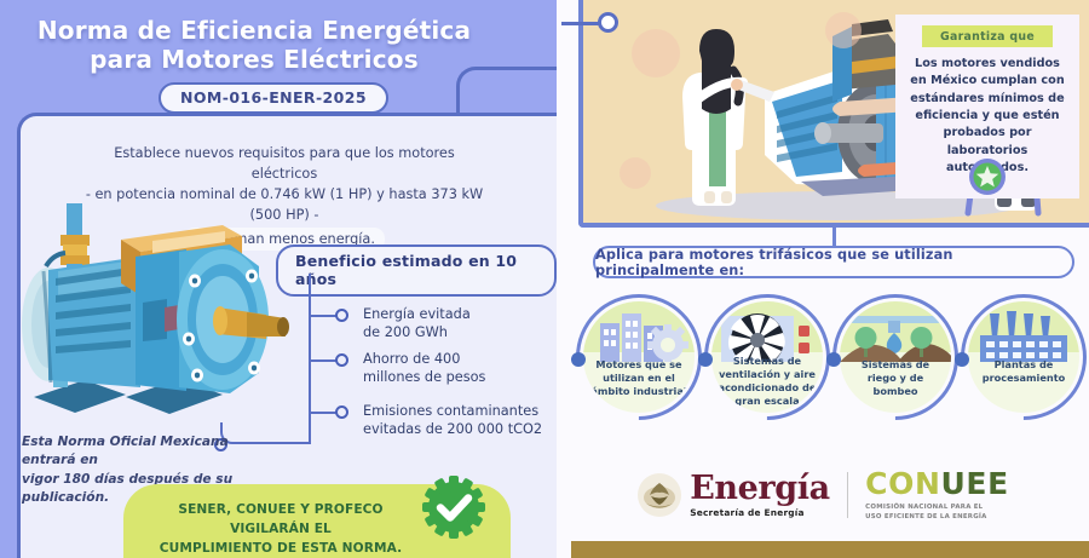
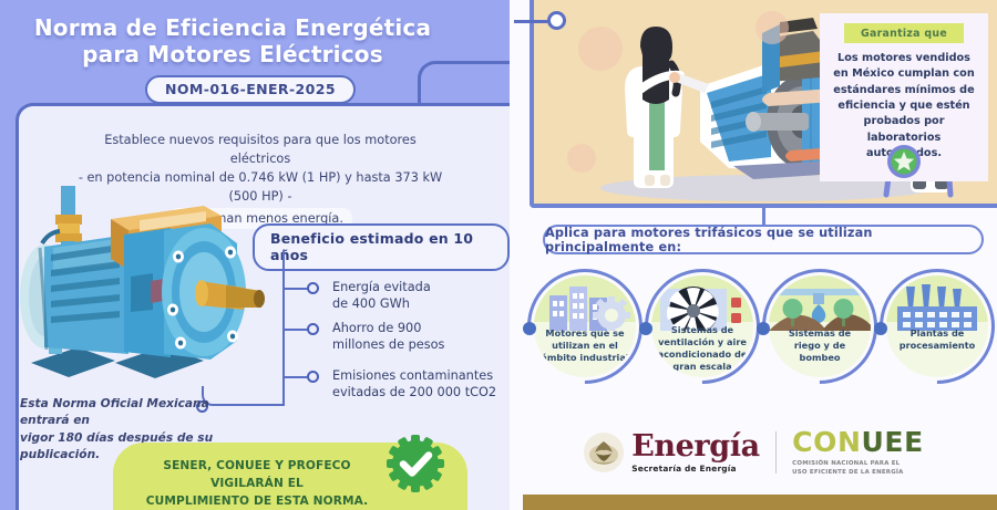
  Norma de Eficiencia Energética
  para Motores Eléctricos
  NOM-016-ENER-2025
  Establece nuevos requisitos para que los motores eléctricos
  - en potencia nominal de 0.746 kW (1 HP) y hasta 373 kW (500 HP) -
  an menos energía.
  Beneficio estimado en 10 años
  Energía evitada
- de 200 GWh
+ de 400 GWh
- Ahorro de 400
+ Ahorro de 900
  millones de pesos
  Emisiones contaminantes
  evitadas de 200 000 tCO2
  Esta Norma Oficial Mexicana entrará en
  vigor 180 días después de su publicación.
  SENER, CONUEE Y PROFECO VIGILARÁN EL
  CUMPLIMIENTO DE ESTA NORMA.
  Garantiza que
  Los motores vendidos
  en México cumplan con
  estándares mínimos de
  eficiencia y que estén
  probados por laboratorios
  Aplica para motores trifásicos que se utilizan principalmente en:
  Motores que se
  utilizan en el
  ámbito industrial
  Sistemas de
  ventilación y aire
  acondicionado de
  gran escala
  Sistemas de
  riego y de
  bombeo
  Plantas de
  procesamiento
  Energía
  Secretaría de Energía
  CONUEE
